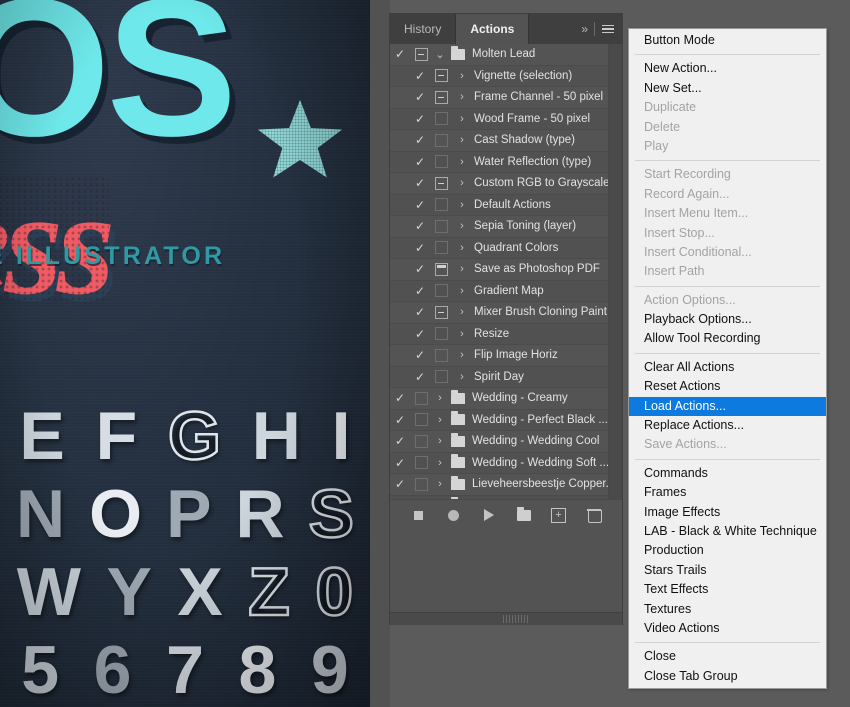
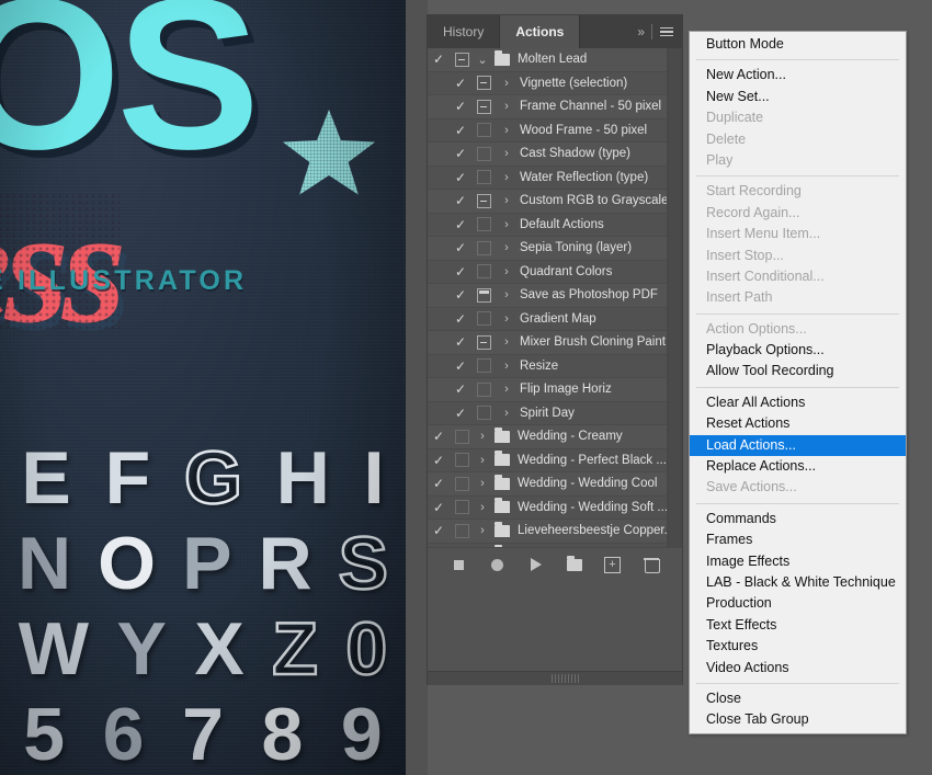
  History
  Actions
  »
  ✓
  ⌄
  Molten Lead
  ✓
  ›
  Vignette (selection)
  ✓
  ›
  Frame Channel - 50 pixel
  ✓
  ›
  Wood Frame - 50 pixel
  ✓
  ›
  Cast Shadow (type)
  ✓
  ›
  Water Reflection (type)
  ✓
  ›
  Custom RGB to Grayscale
  ✓
  ›
  Default Actions
  ✓
  ›
  Sepia Toning (layer)
  ✓
  ›
  Quadrant Colors
  ✓
  ›
  Save as Photoshop PDF
  ✓
  ›
  Gradient Map
  ✓
  ›
  Mixer Brush Cloning Paint
  ✓
  ›
  Resize
  ✓
  ›
  Flip Image Horiz
  ✓
  ›
  Spirit Day
  ✓
  ›
  Wedding - Creamy
  ✓
  ›
  Wedding - Perfect Black ...
  ✓
  ›
  Wedding - Wedding Cool
  ✓
  ›
  Wedding - Wedding Soft ..
  ✓
  ›
  Lieveheersbeestje Copper
  +
  Button Mode
  New Action...
  New Set...
  Duplicate
  Delete
  Play
  Start Recording
  Record Again...
  Insert Menu Item...
  Insert Stop...
  Insert Conditional...
  Insert Path
  Action Options...
  Playback Options...
  Allow Tool Recording
  Clear All Actions
  Reset Actions
  Load Actions...
  Replace Actions...
  Save Actions...
  Commands
  Frames
  Image Effects
  LAB - Black & White Technique
  Production
- Stars Trails
  Text Effects
  Textures
  Video Actions
  Close
  Close Tab Group
